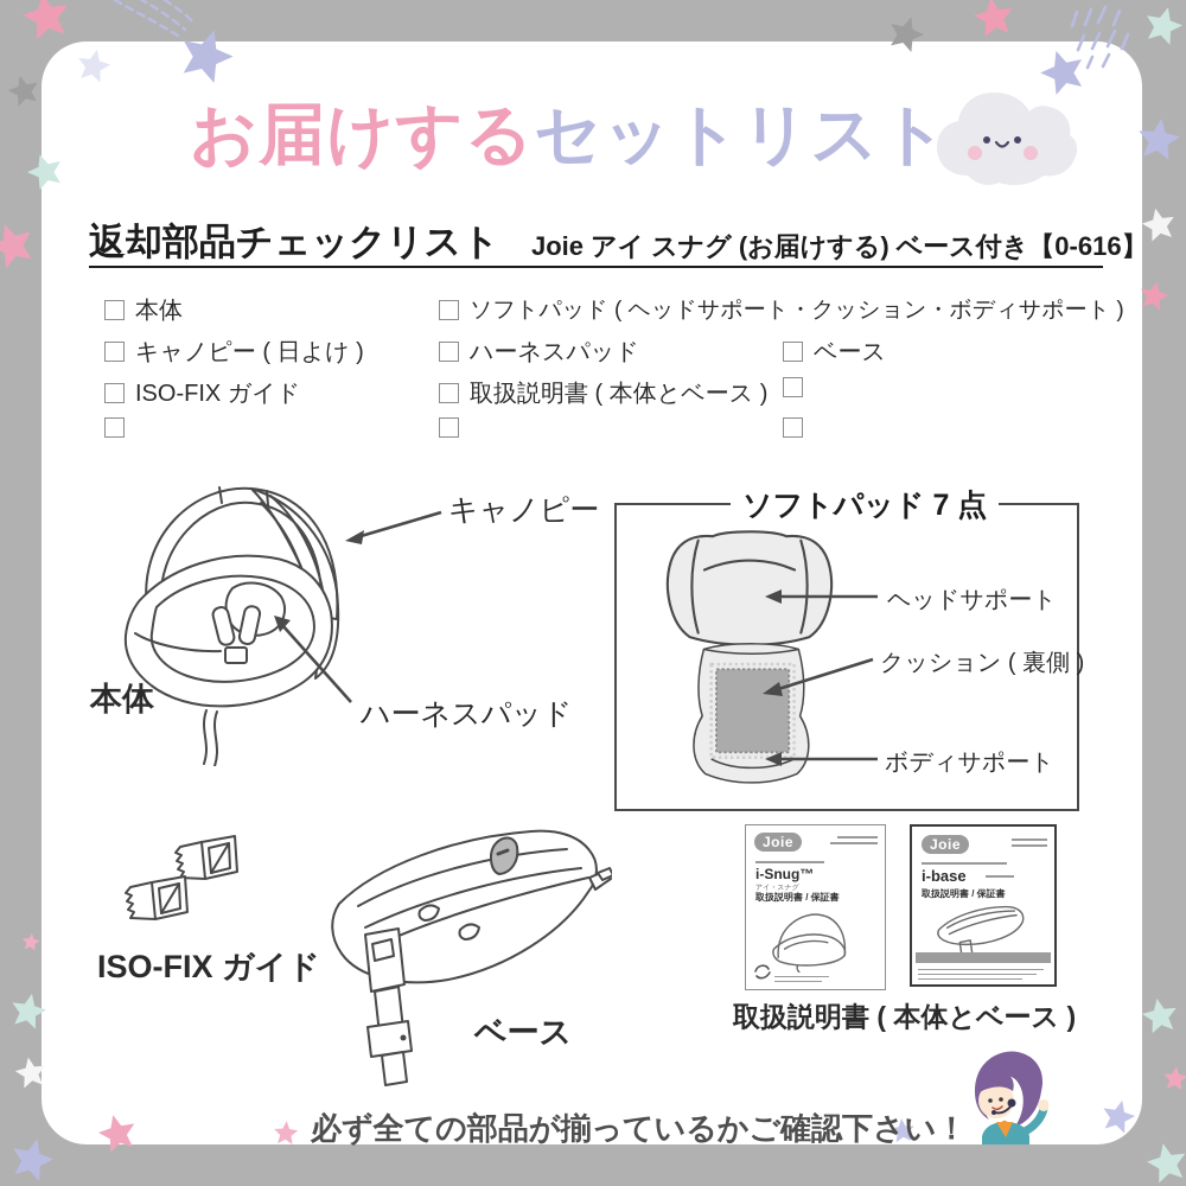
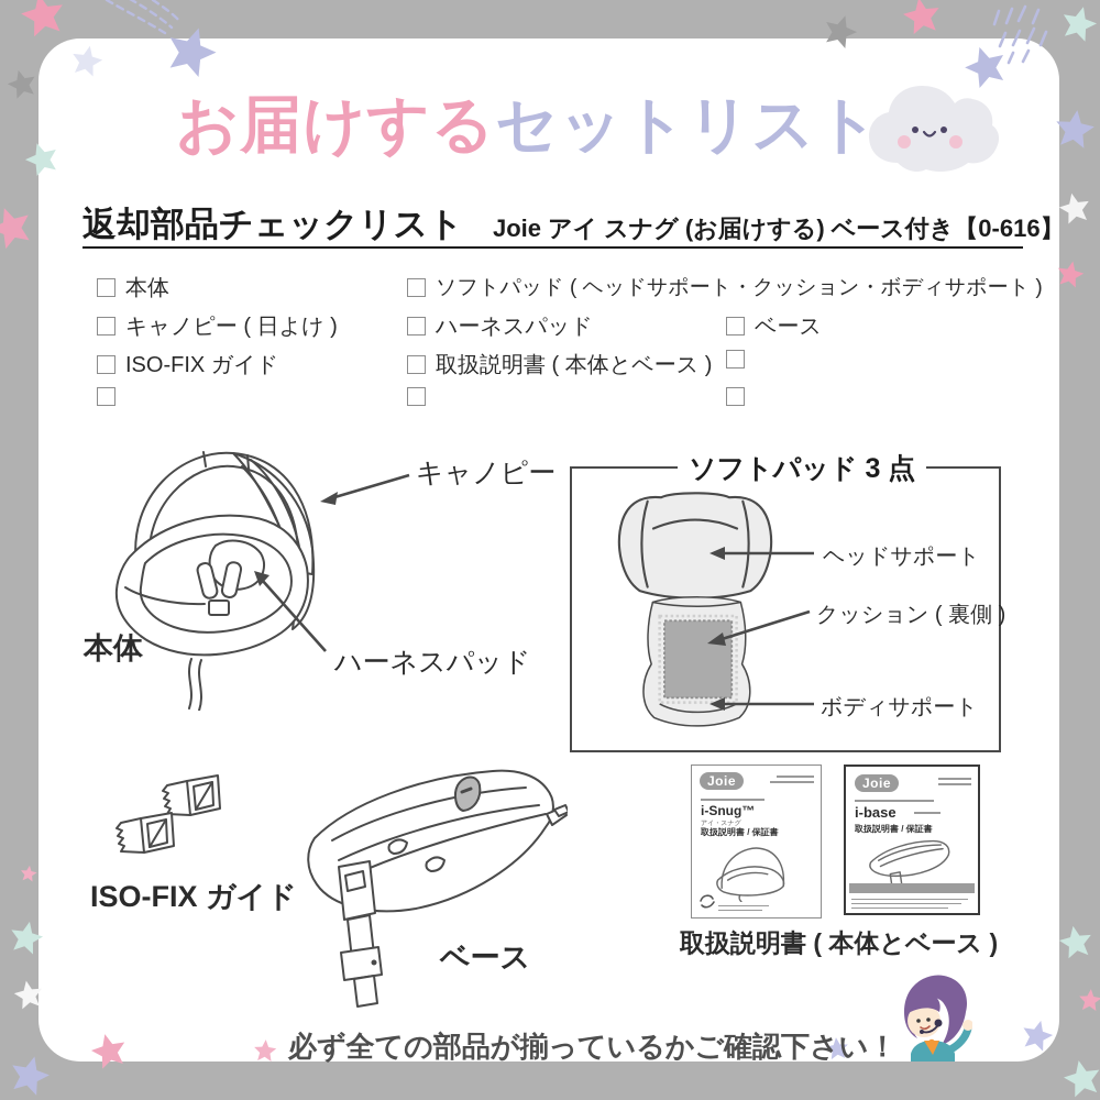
  お届けするセットリスト
  返却部品チェックリスト
  Joie アイ スナグ (お届けする) ベース付き【0-616】
  本体
  ソフトパッド ( ヘッドサポート・クッション・ボディサポート )
  キャノピー ( 日よけ )
  ハーネスパッド
  ベース
  ISO-FIX ガイド
  取扱説明書 ( 本体とベース )
  キャノピー
  ハーネスパッド
  本体
- ソフトパッド 7 点
+ ソフトパッド 3 点
  ヘッドサポート
  クッション ( 裏側 )
  ボディサポート
  ISO-FIX ガイド
  ベース
  Joie
  i-Snug™
  取扱説明書 / 保証書
  Joie
  i-base
  取扱説明書 / 保証書
  取扱説明書 ( 本体とベース )
  必ず全ての部品が揃っているかご確認下さい！
